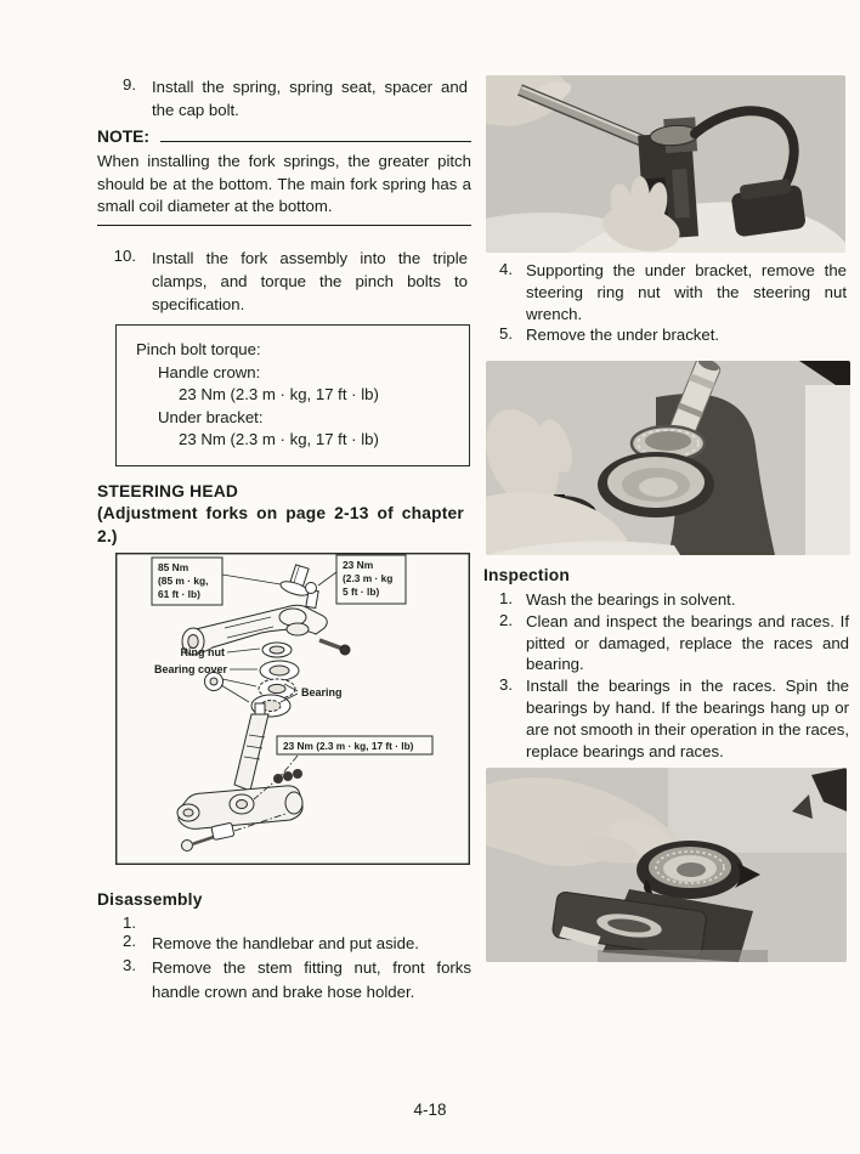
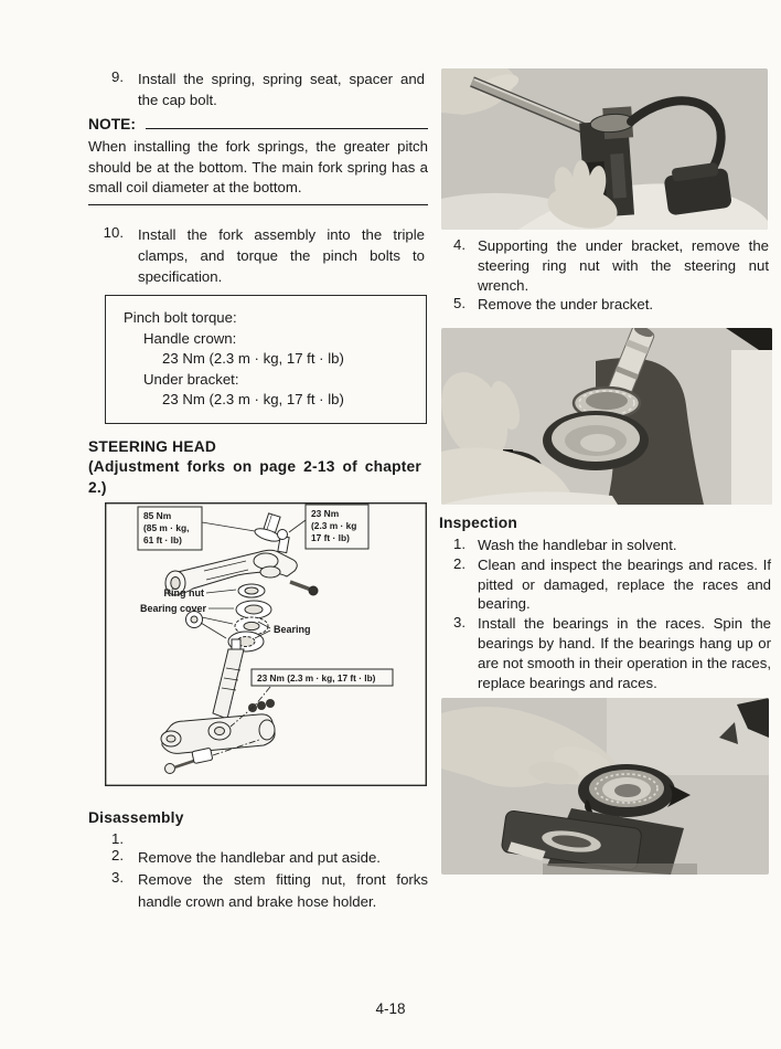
  9.
  Install the spring, spring seat, spacer and the cap bolt.
  NOTE:
  When installing the fork springs, the greater pitch should be at the bottom. The main fork spring has a small coil diameter at the bottom.
  10.
  Install the fork assembly into the triple clamps, and torque the pinch bolts to specification.
  Pinch bolt torque:
  Handle crown:
  23 Nm (2.3 m · kg, 17 ft · lb)
  Under bracket:
  23 Nm (2.3 m · kg, 17 ft · lb)
  STEERING HEAD
  (Adjustment forks on page 2-13 of chapter 2.)
  85 Nm
  (85 m · kg,
  61 ft · lb)
  23 Nm
  (2.3 m · kg
- 5 ft · lb)
+ 17 ft · lb)
  Ring nut
  Bearing cover
  Bearing
  23 Nm (2.3 m · kg, 17 ft · lb)
  Disassembly
  1.
  2.
  Remove the handlebar and put aside.
  3.
  Remove the stem fitting nut, front forks handle crown and brake hose holder.
  4.
  Supporting the under bracket, remove the steering ring nut with the steering nut wrench.
  5.
  Remove the under bracket.
  Inspection
  1.
- Wash the bearings in solvent.
+ Wash the handlebar in solvent.
  2.
  Clean and inspect the bearings and races. If pitted or damaged, replace the races and bearing.
  3.
  Install the bearings in the races. Spin the bearings by hand. If the bearings hang up or are not smooth in their operation in the races, replace bearings and races.
  4-18
